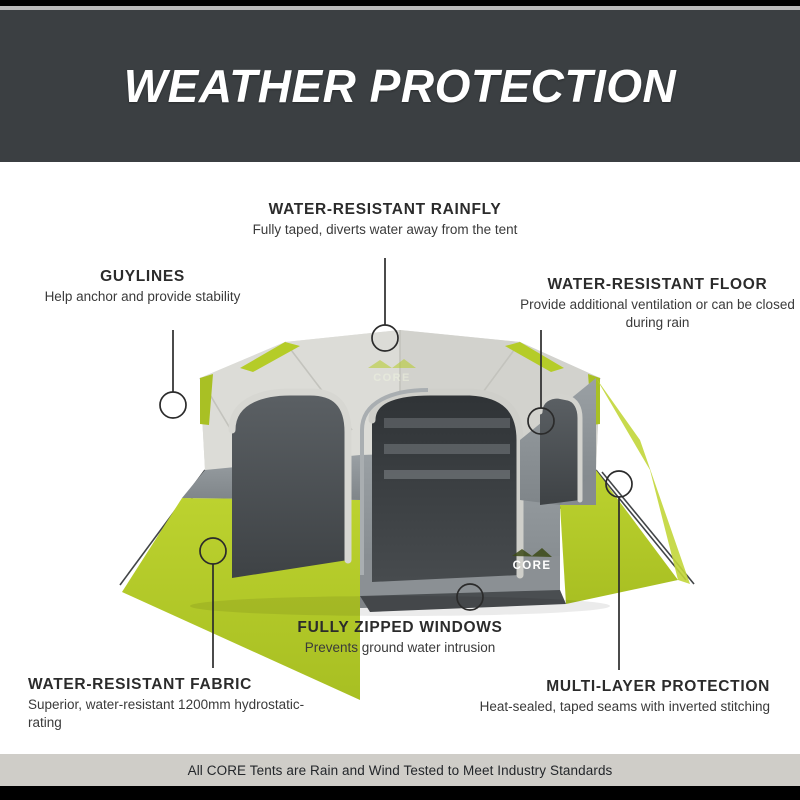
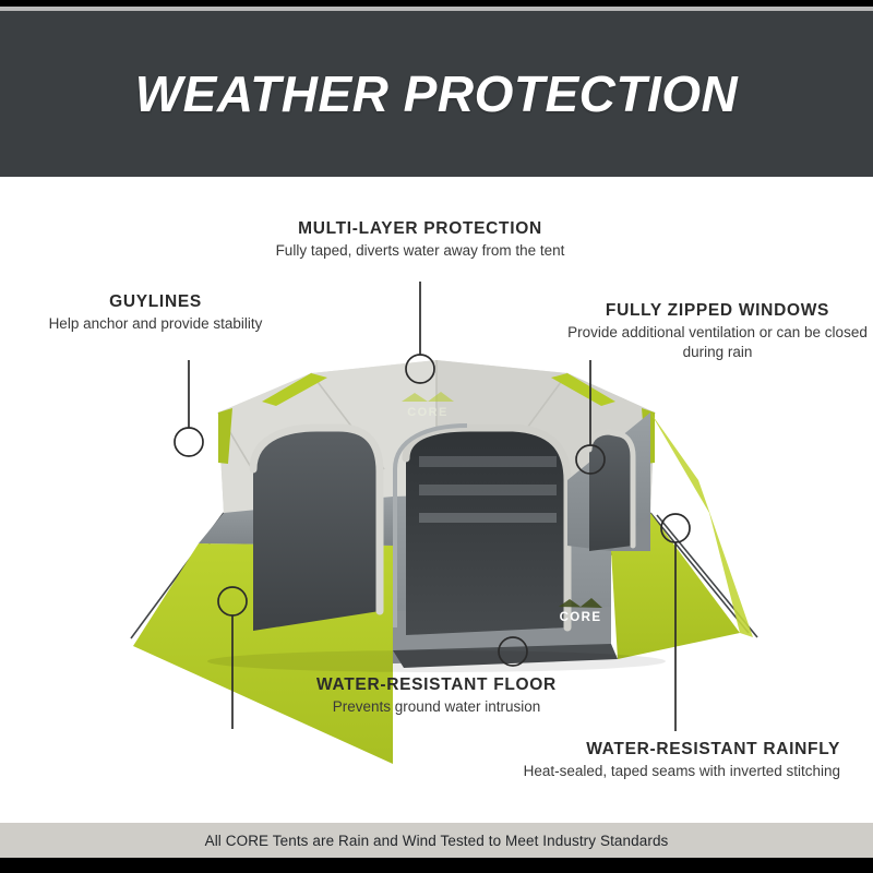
  WEATHER PROTECTION
  CORE
  CORE
- WATER-RESISTANT RAINFLY
+ MULTI-LAYER PROTECTION
  Fully taped, diverts water away from the tent
  GUYLINES
  Help anchor and provide stability
- WATER-RESISTANT FLOOR
+ FULLY ZIPPED WINDOWS
  Provide additional ventilation or can be closed during rain
- FULLY ZIPPED WINDOWS
+ WATER-RESISTANT FLOOR
  Prevents ground water intrusion
- WATER-RESISTANT FABRIC
- Superior, water-resistant 1200mm hydrostatic-rating
- MULTI-LAYER PROTECTION
+ WATER-RESISTANT RAINFLY
  Heat-sealed, taped seams with inverted stitching
  All CORE Tents are Rain and Wind Tested to Meet Industry Standards
